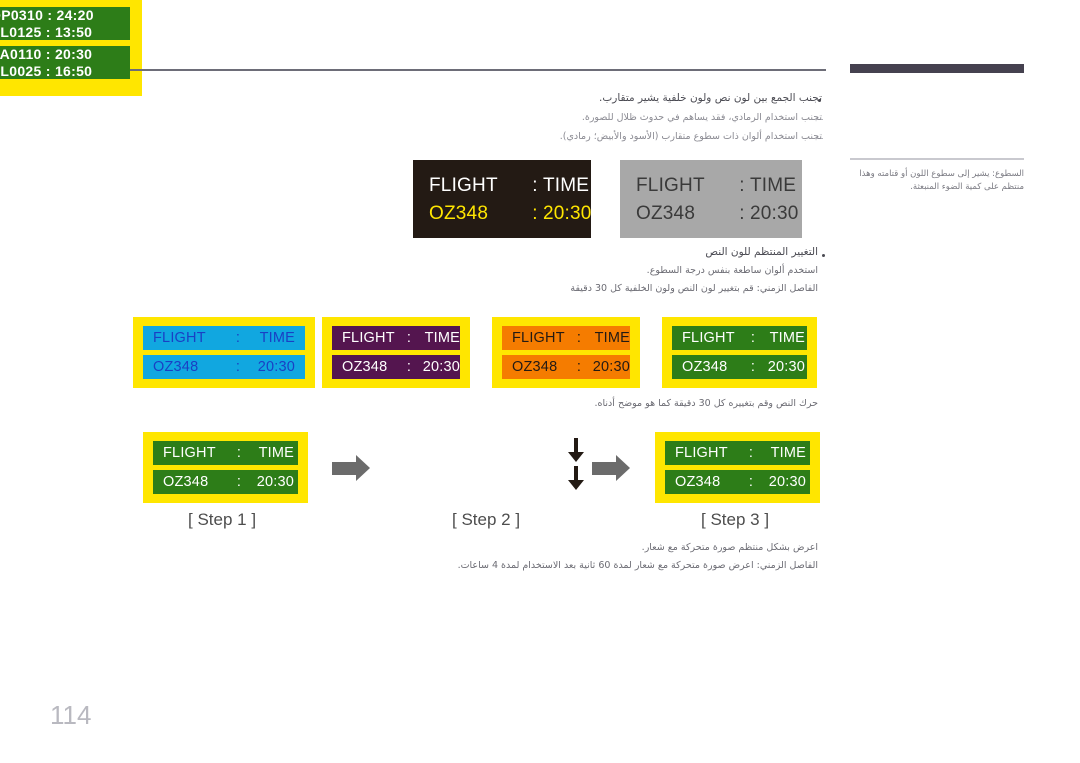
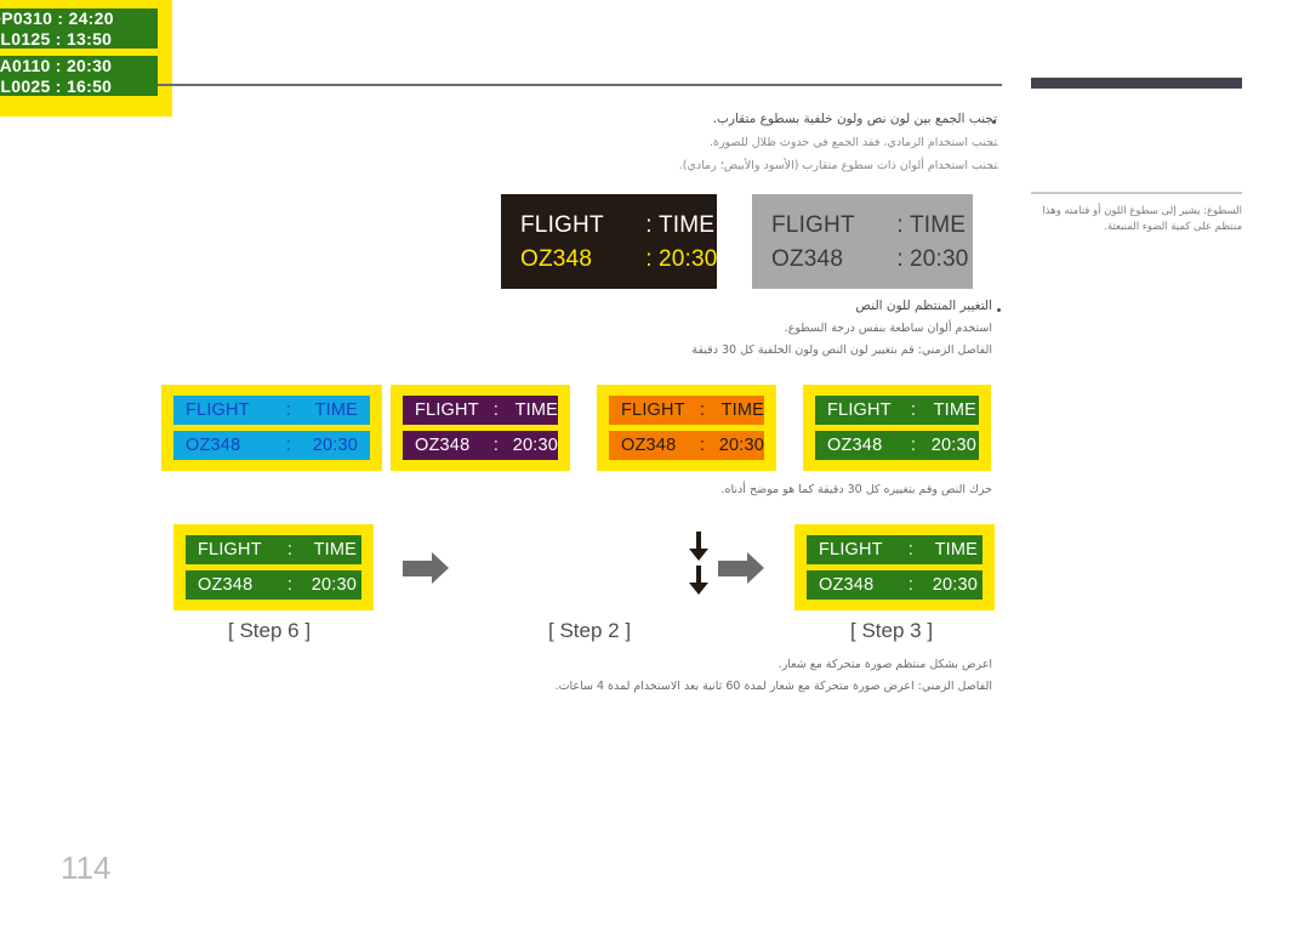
- تجنب الجمع بين لون نص ولون خلفية يشير متقارب.
+ تجنب الجمع بين لون نص ولون خلفية بسطوع متقارب.
- تجنب استخدام الرمادي، فقد يساهم في حدوث ظلال للصورة.
+ تجنب استخدام الرمادي، فقد الجمع في حدوث ظلال للصورة.
  تجنب استخدام ألوان ذات سطوع متقارب (الأسود والأبيض؛ رمادي).
  السطوع: يشير إلى سطوع اللون أو قتامته وهذا منتظم على كمية الضوء المنبعثة.
  FLIGHT
  :
  TIME
  OZ348
  :
  20:30
  FLIGHT
  :
  TIME
  OZ348
  :
  20:30
  التغيير المنتظم للون النص
  استخدم ألوان ساطعة بنفس درجة السطوع.
  الفاصل الزمني: قم بتغيير لون النص ولون الخلفية كل 30 دقيقة
  FLIGHT
  :
  TIME
  OZ348
  :
  20:30
  FLIGHT
  :
  TIME
  OZ348
  :
  20:30
  FLIGHT
  :
  TIME
  OZ348
  :
  20:30
  FLIGHT
  :
  TIME
  OZ348
  :
  20:30
  حرك النص وقم بتغييره كل 30 دقيقة كما هو موضح أدناه.
  FLIGHT
  :
  TIME
  OZ348
  :
  20:30
- [ Step 1 ]
+ [ Step 6 ]
  P0310 : 24:20
  L0125 : 13:50
  A0110 : 20:30
  L0025 : 16:50
  [ Step 2 ]
  FLIGHT
  :
  TIME
  OZ348
  :
  20:30
  [ Step 3 ]
  اعرض بشكل منتظم صورة متحركة مع شعار.
  الفاصل الزمني: اعرض صورة متحركة مع شعار لمدة 60 ثانية بعد الاستخدام لمدة 4 ساعات.
  114
